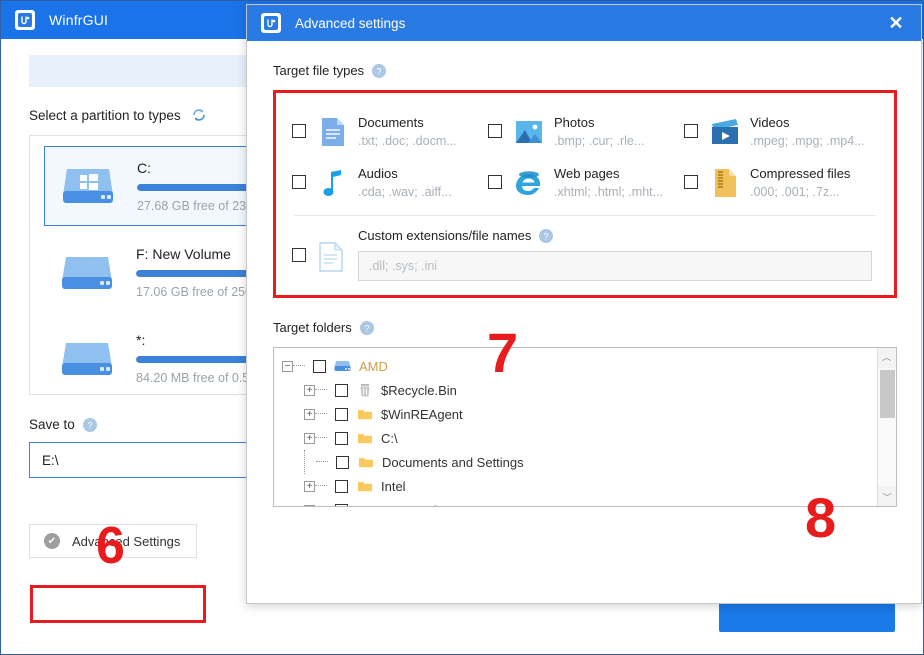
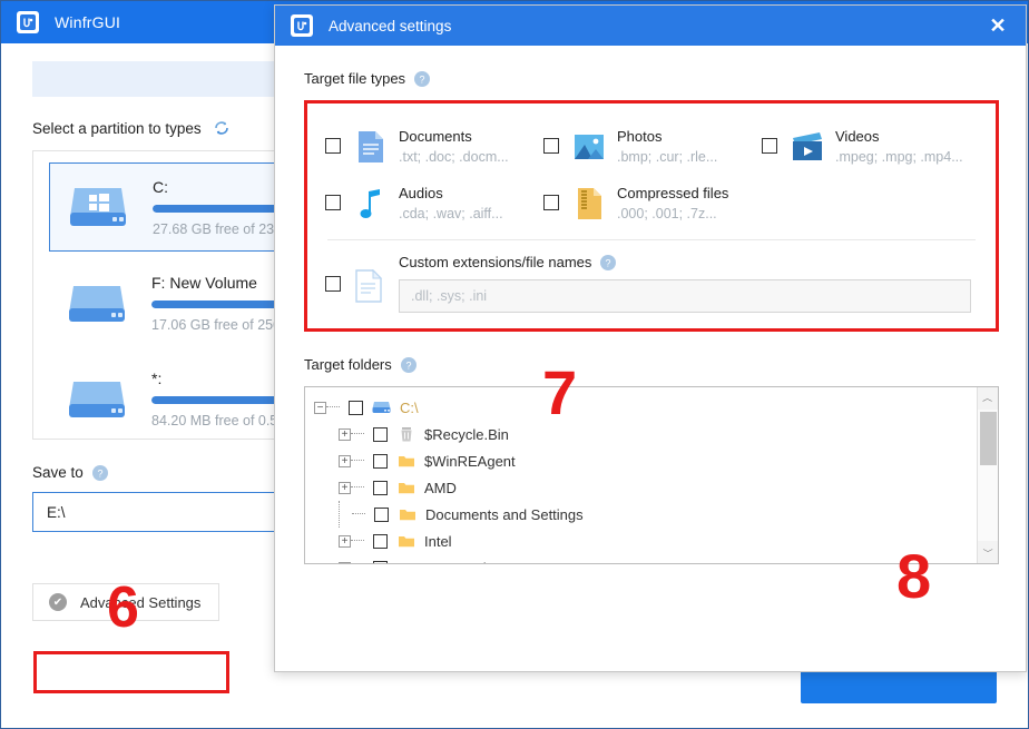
  WinfrGUI
  Select a partition to types
  C:
  27.68 GB free of 23
  F: New Volume
  17.06 GB free of 25
  *:
  84.20 MB free of 0.
  Save to
  ?
  E:\
  ✔
  Advanced Settings
  6
  Advanced settings
  ✕
  Target file types
  ?
  Documents
  .txt; .doc; .docm...
  Photos
  .bmp; .cur; .rle...
  Videos
  .mpeg; .mpg; .mp4...
  Audios
  .cda; .wav; .aiff...
- Web pages
- .xhtml; .html; .mht...
  Compressed files
  .000; .001; .7z...
  Custom extensions/file names
  ?
  .dll; .sys; .ini
  Target folders
  ?
  −
- AMD
+ C:\
  +
  $Recycle.Bin
  +
  $WinREAgent
  +
- C:\
+ AMD
  Documents and Settings
  +
  Intel
  ︿
  ﹀
  7
  8
